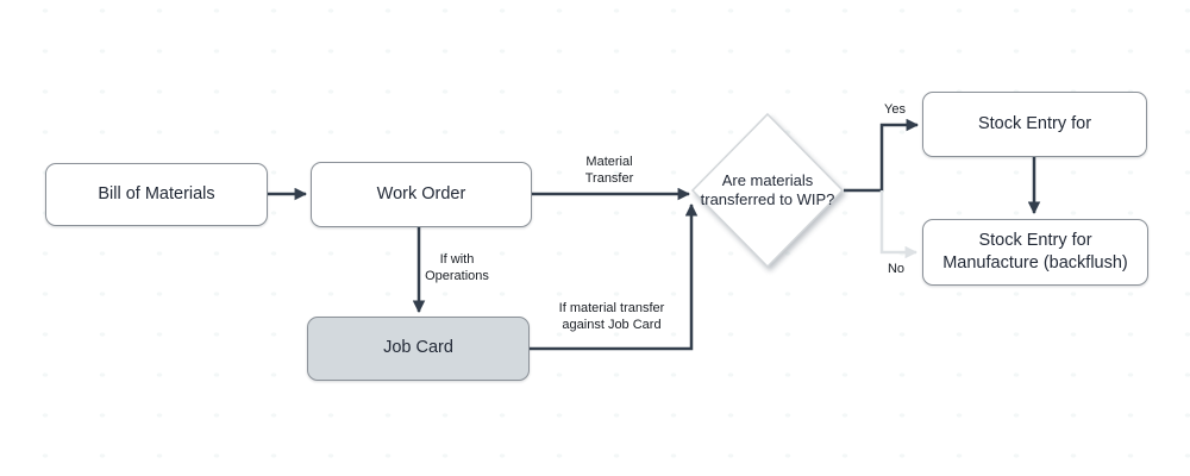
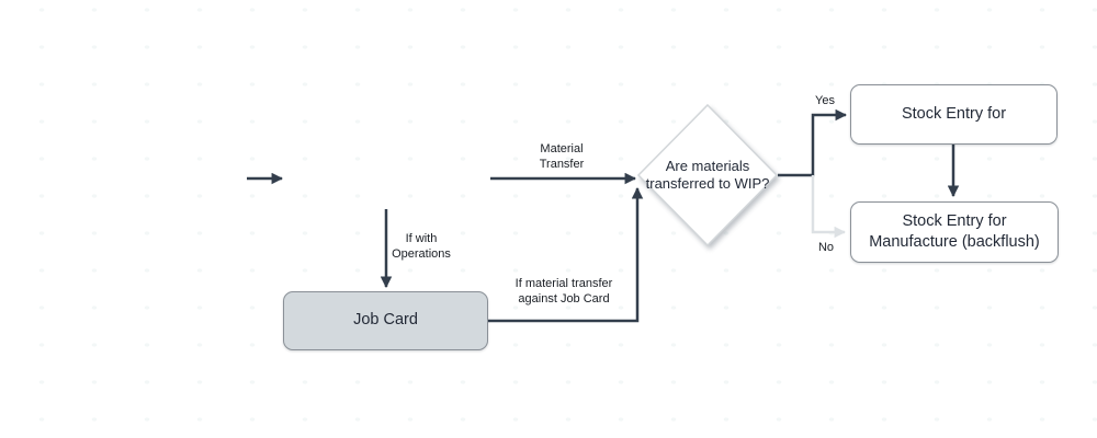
- Bill of Materials
- Work Order
  Job Card
  Stock Entry for
  Stock Entry for
  Manufacture (backflush)
  Are materials
  transferred to WIP?
  Material
  Transfer
  If with
  Operations
  If material transfer
  against Job Card
  Yes
  No
